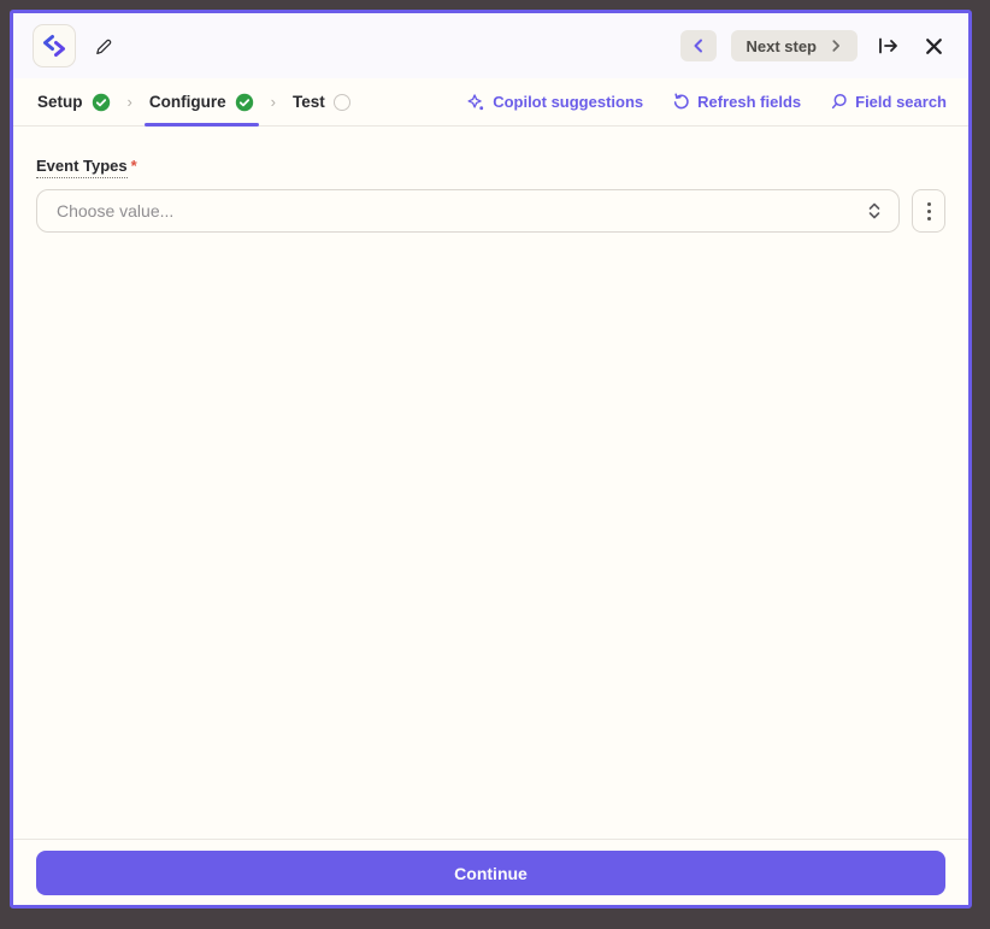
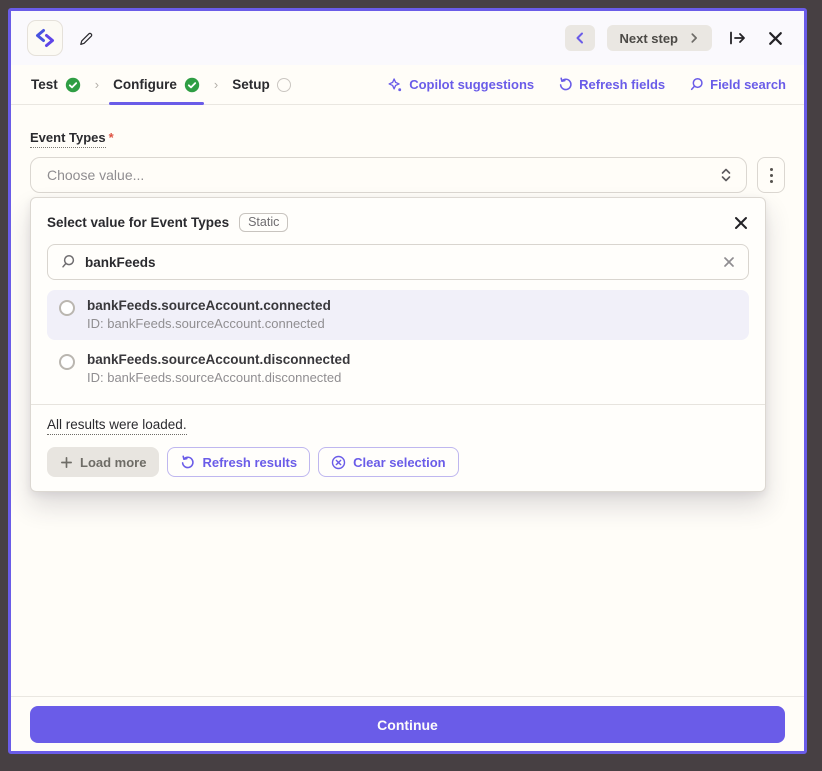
  Next step
- Setup
+ Test
  ›
  Configure
  ›
- Test
+ Setup
  Copilot suggestions
  Refresh fields
  Field search
  Event Types *
  Choose value...
+ Select value for Event Types
+ Static
+ bankFeeds
+ bankFeeds.sourceAccount.connected
+ ID: bankFeeds.sourceAccount.connected
+ bankFeeds.sourceAccount.disconnected
+ ID: bankFeeds.sourceAccount.disconnected
+ All results were loaded.
+ Load more
+ Refresh results
+ Clear selection
  Continue
